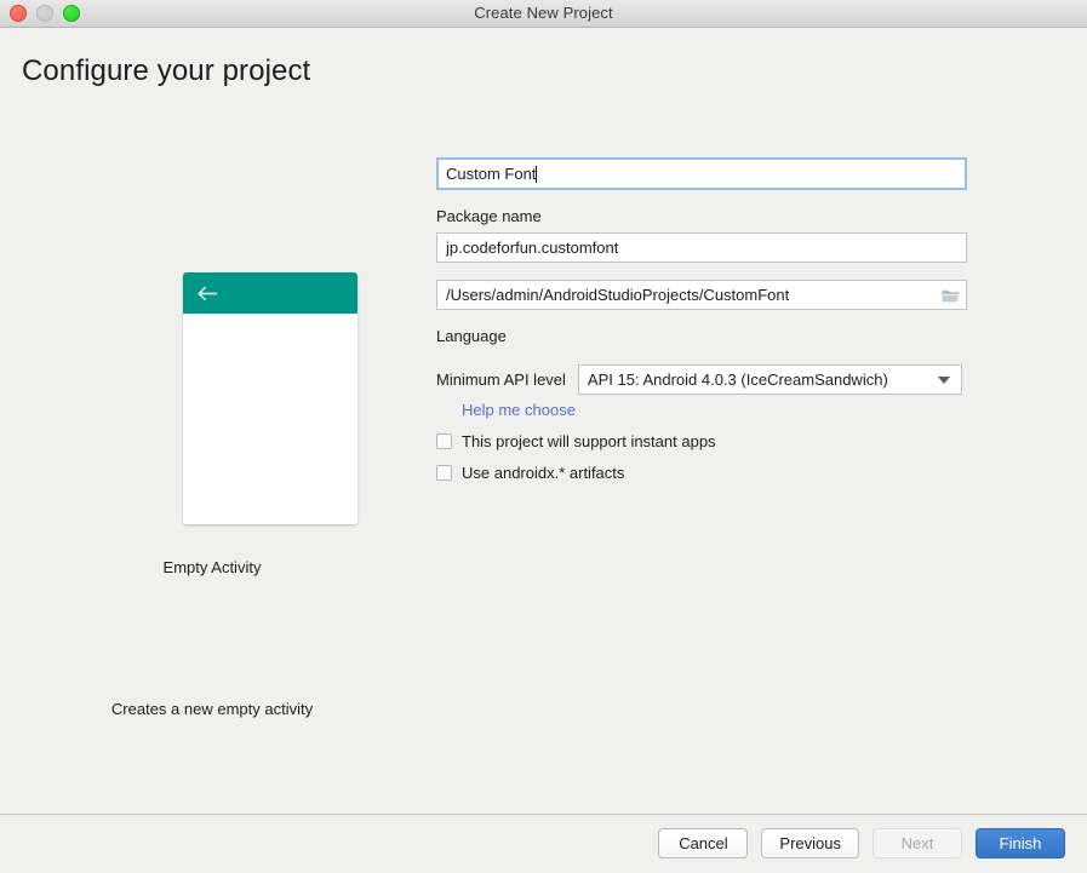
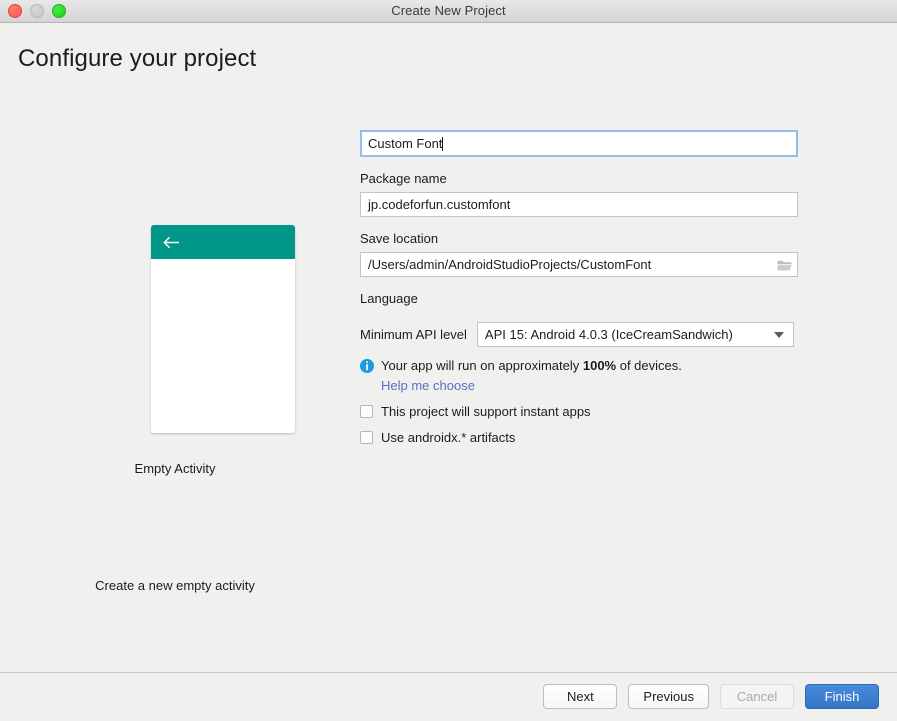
  Create New Project
  Configure your project
  Empty Activity
- Creates a new empty activity
+ Create a new empty activity
  Custom Font
  Package name
  jp.codeforfun.customfont
+ Save location
  /Users/admin/AndroidStudioProjects/CustomFont
  Language
  Minimum API level
  API 15: Android 4.0.3 (IceCreamSandwich)
+ Your app will run on approximately 100% of devices.
  Help me choose
  This project will support instant apps
  Use androidx.* artifacts
- Cancel
+ Next
  Previous
- Next
+ Cancel
  Finish
